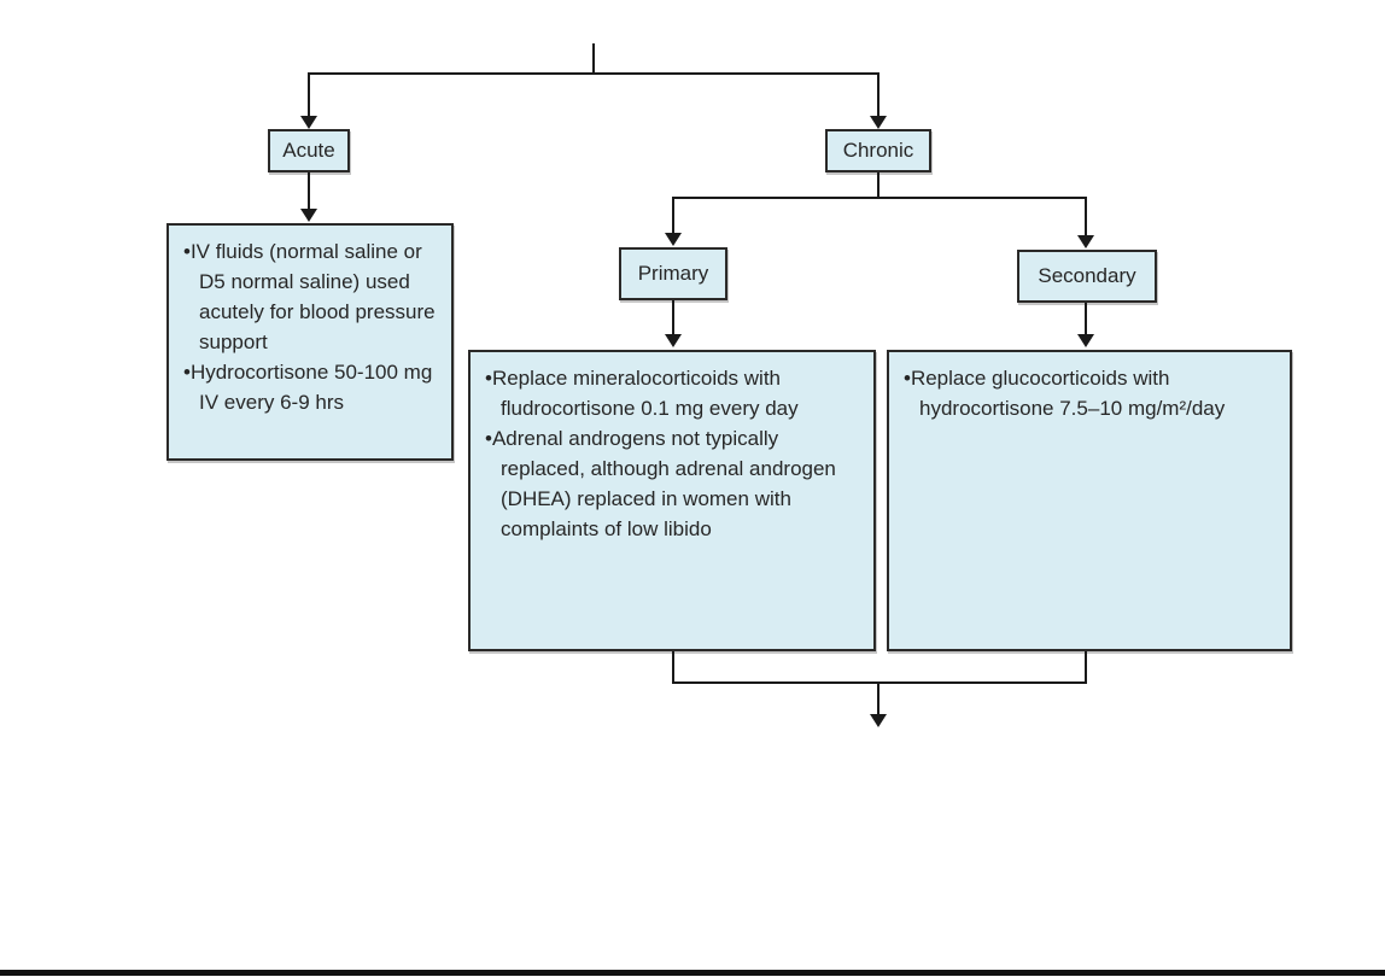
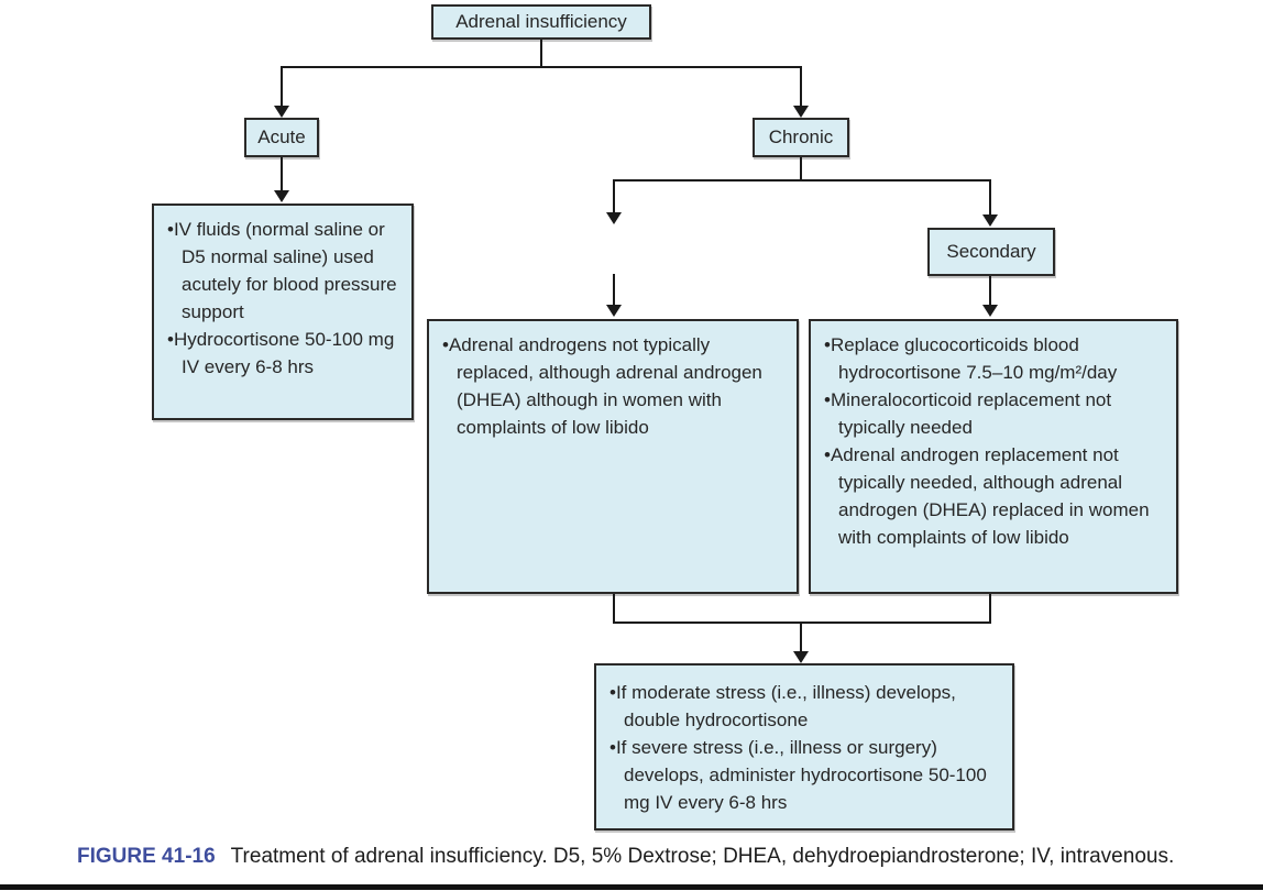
+ Adrenal insufficiency
  Acute
  Chronic
- Primary
  Secondary
  IV fluids (normal saline or D5 normal saline) used acutely for blood pressure support
- Hydrocortisone 50-100 mg IV every 6-9 hrs
+ Hydrocortisone 50-100 mg IV every 6-8 hrs
- Replace mineralocorticoids with fludrocortisone 0.1 mg every day
- Adrenal androgens not typically replaced, although adrenal androgen (DHEA) replaced in women with complaints of low libido
+ Adrenal androgens not typically replaced, although adrenal androgen (DHEA) although in women with complaints of low libido
- Replace glucocorticoids with hydrocortisone 7.5–10 mg/m²/day
+ Replace glucocorticoids blood hydrocortisone 7.5–10 mg/m²/day
+ Mineralocorticoid replacement not typically needed
+ Adrenal androgen replacement not typically needed, although adrenal androgen (DHEA) replaced in women with complaints of low libido
+ If moderate stress (i.e., illness) develops, double hydrocortisone
+ If severe stress (i.e., illness or surgery) develops, administer hydrocortisone 50-100 mg IV every 6-8 hrs
+ FIGURE 41-16 Treatment of adrenal insufficiency. D5, 5% Dextrose; DHEA, dehydroepiandrosterone; IV, intravenous.
